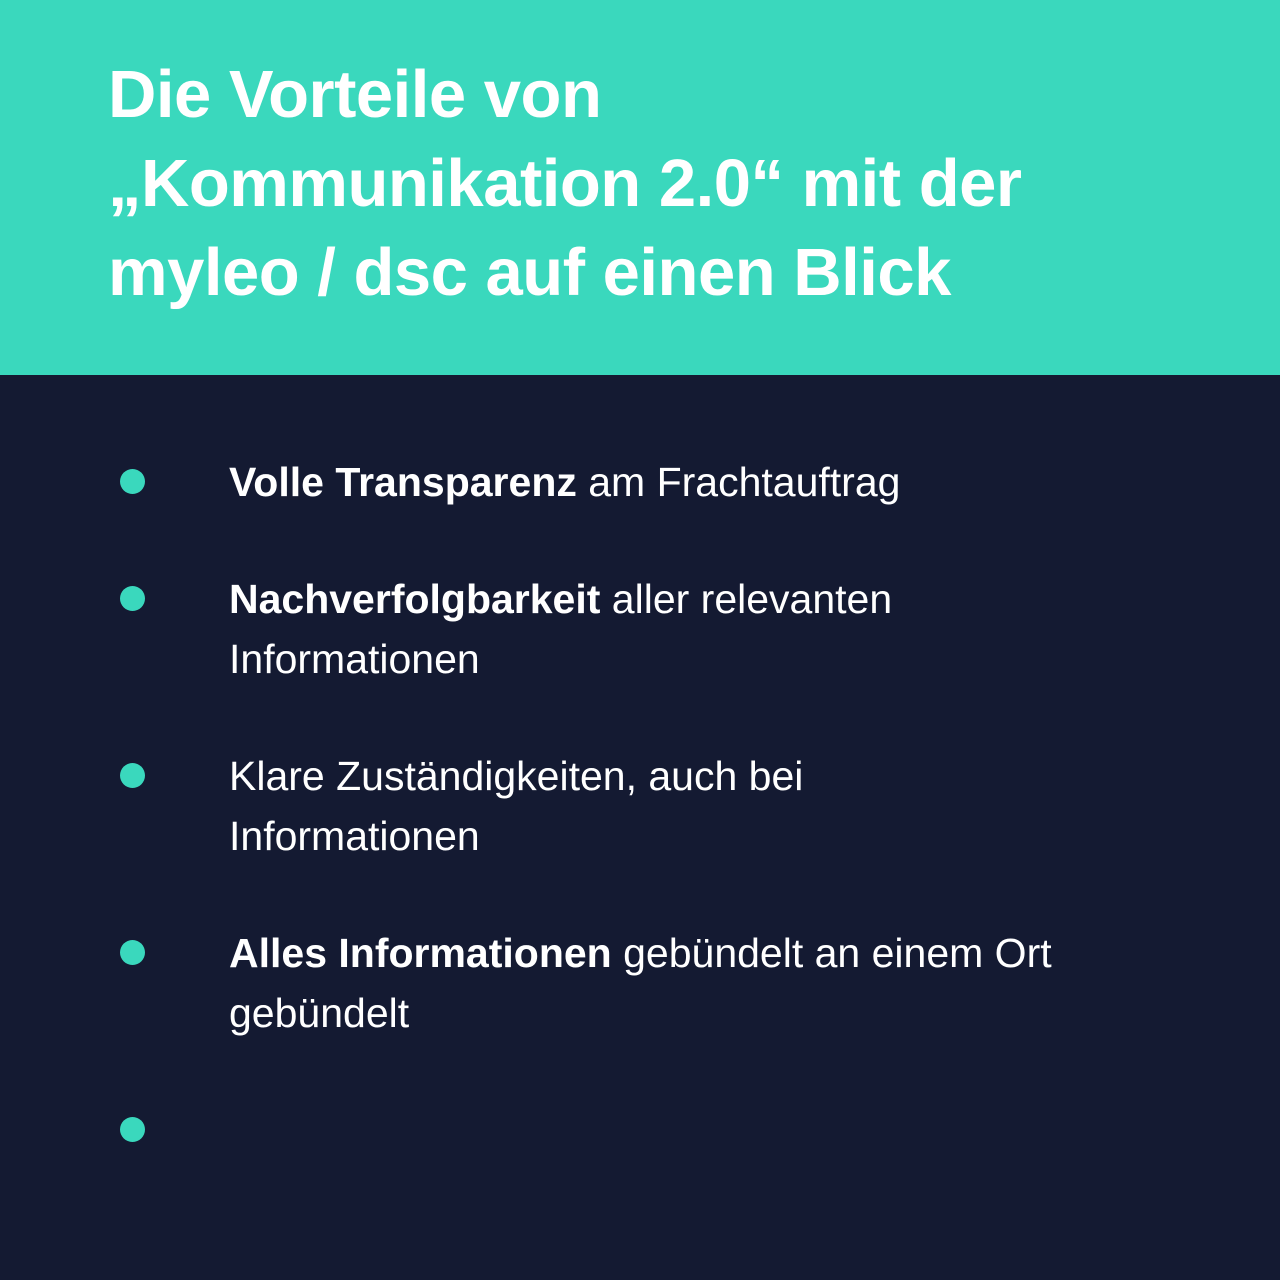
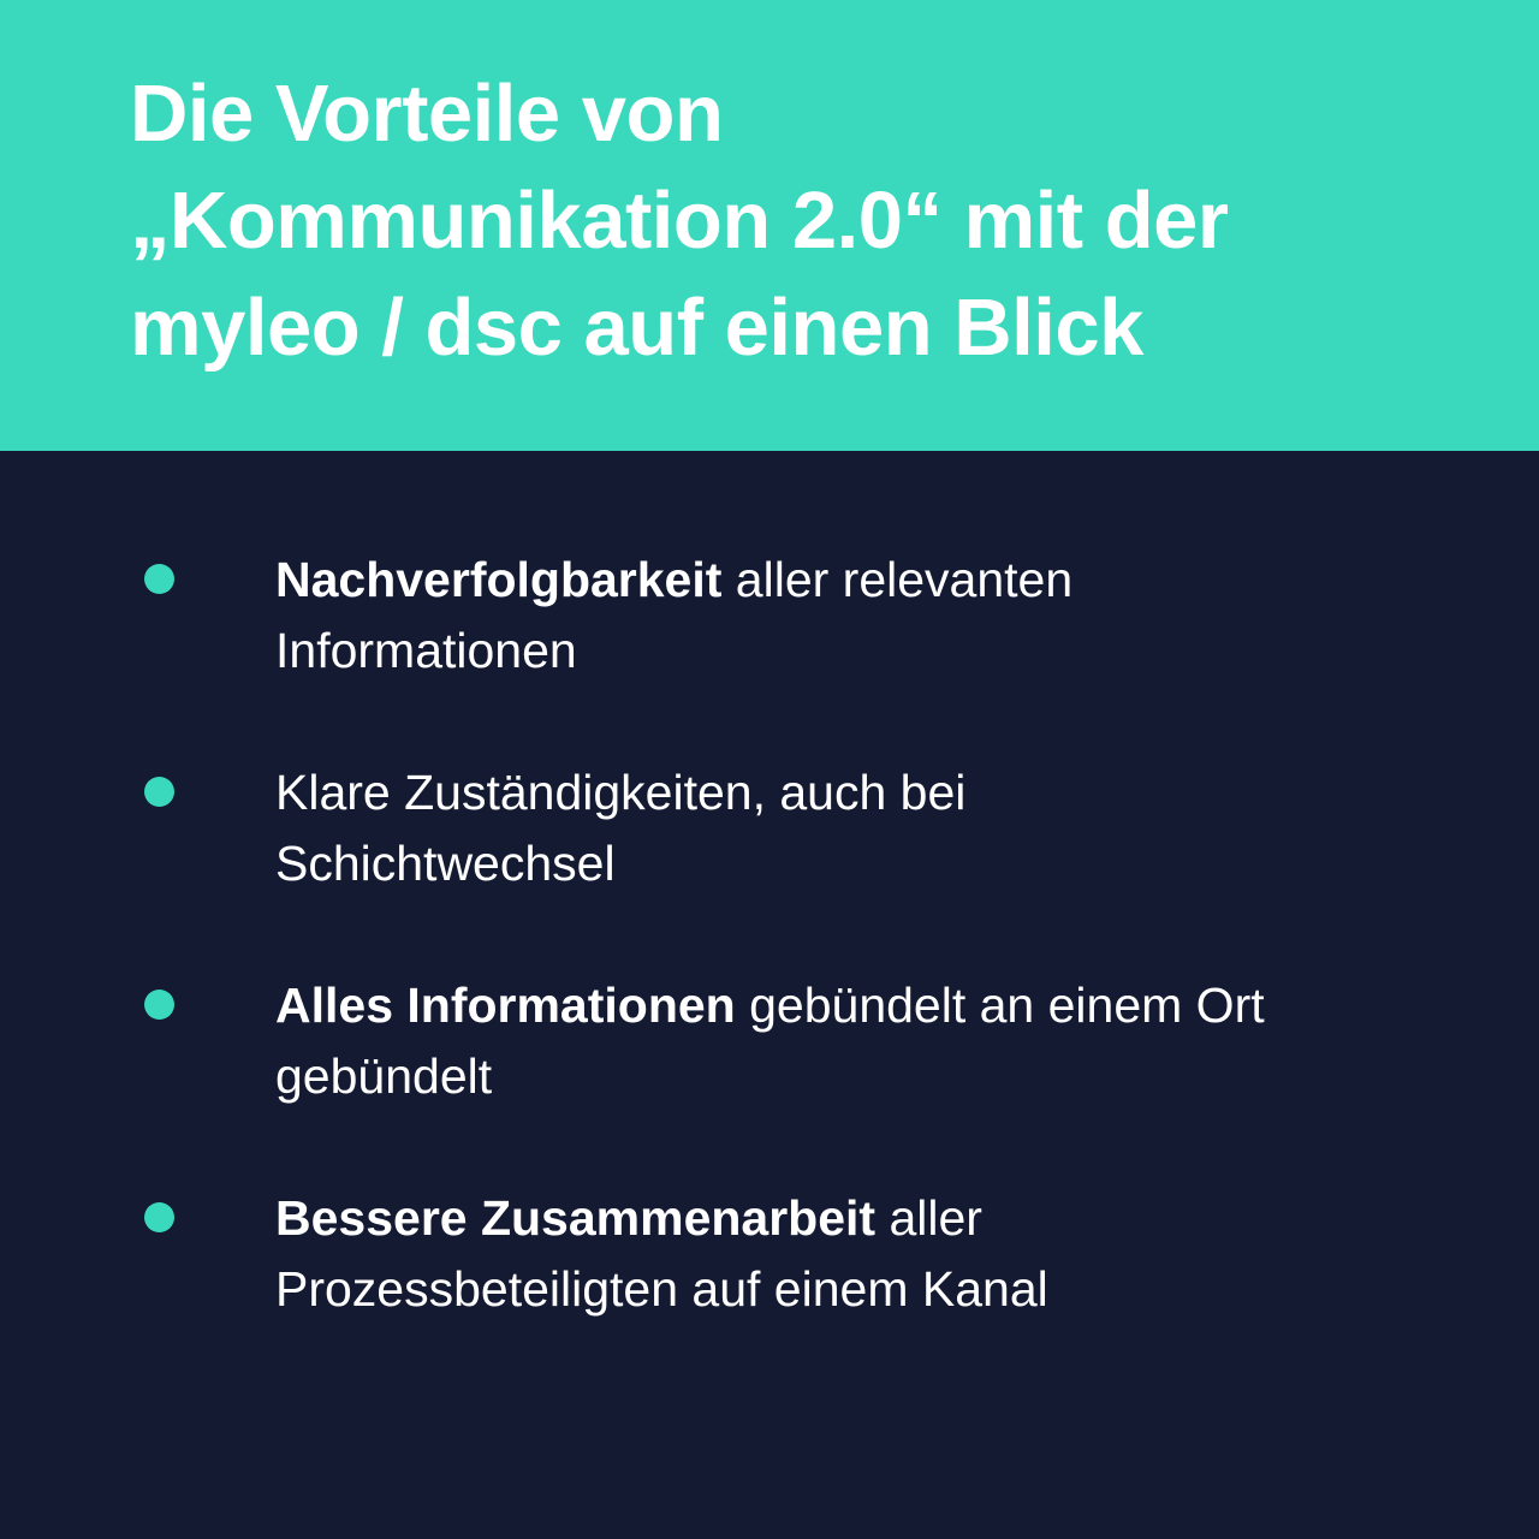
  Die Vorteile von
  „Kommunikation 2.0“ mit der
  myleo / dsc auf einen Blick
- Volle Transparenz am Frachtauftrag
  Nachverfolgbarkeit aller relevanten Informationen
- Klare Zuständigkeiten, auch bei Informationen
+ Klare Zuständigkeiten, auch bei Schichtwechsel
  Alles Informationen gebündelt an einem Ort gebündelt
+ Bessere Zusammenarbeit aller Prozessbeteiligten auf einem Kanal
